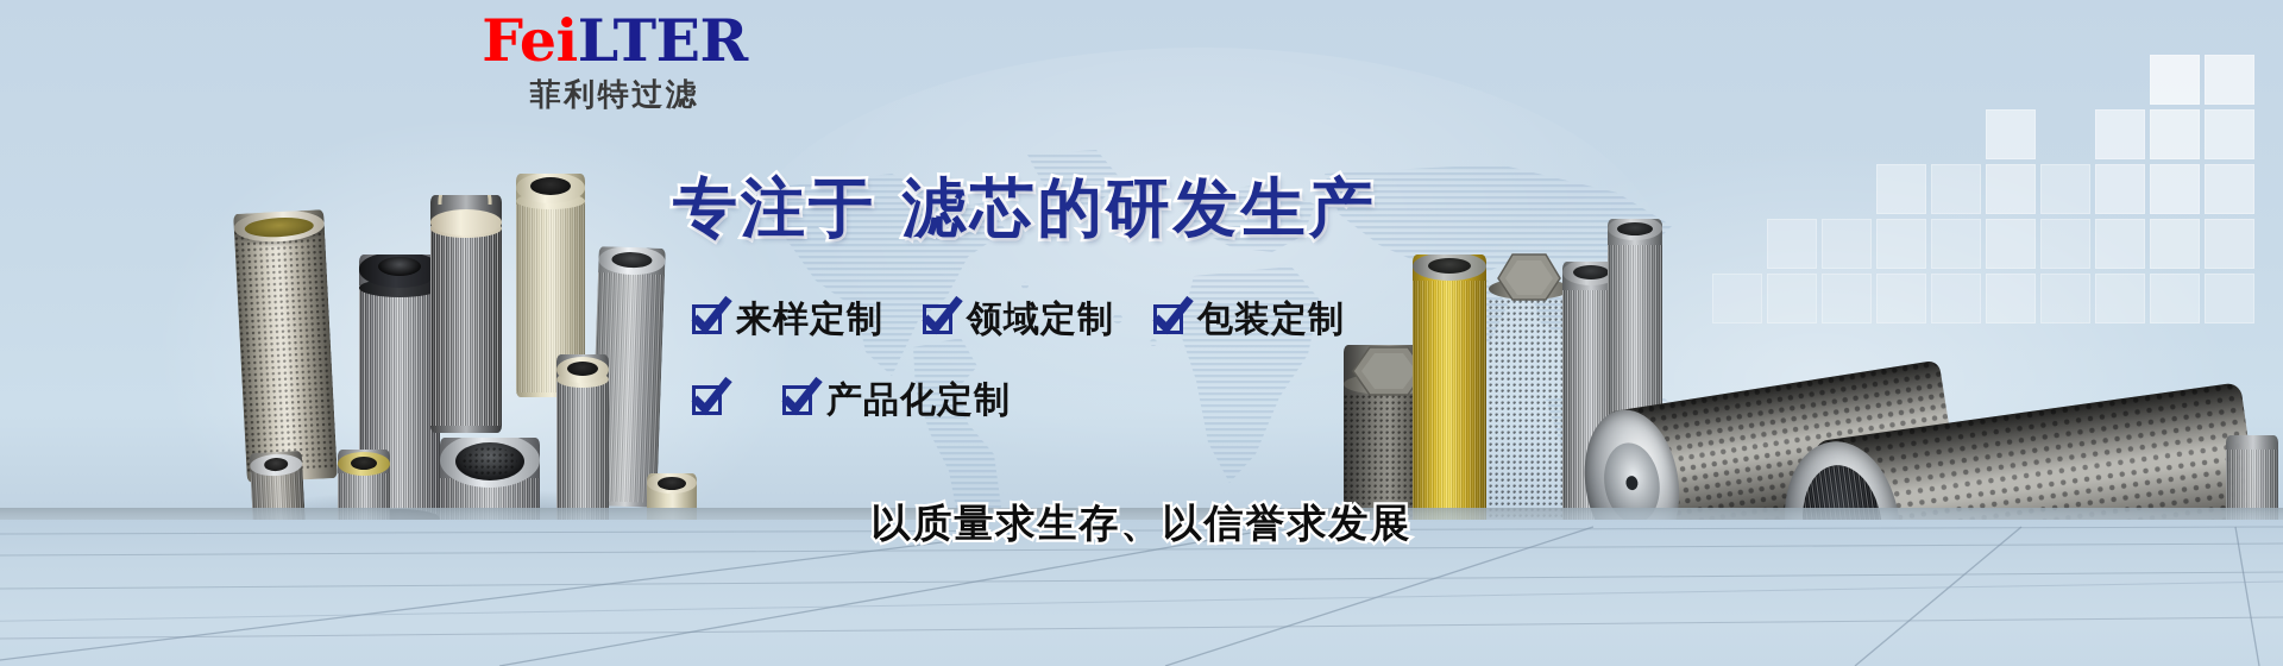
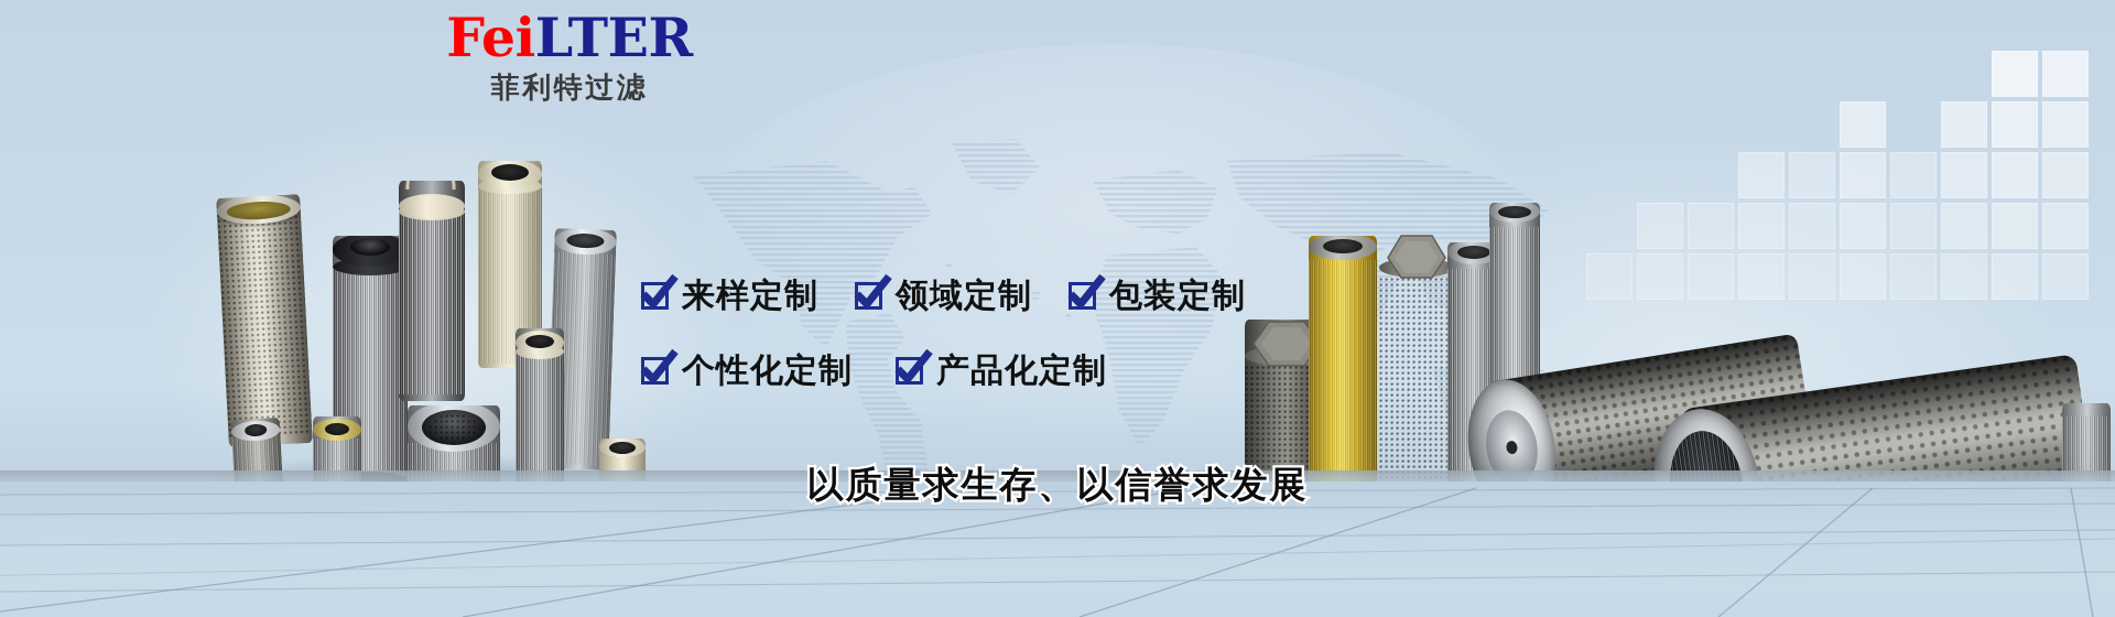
  FeiLTER
  菲利特过滤
- 专注于 滤芯的研发生产
  来样定制
  领域定制
  包装定制
+ 个性化定制
  产品化定制
  以质量求生存、以信誉求发展
